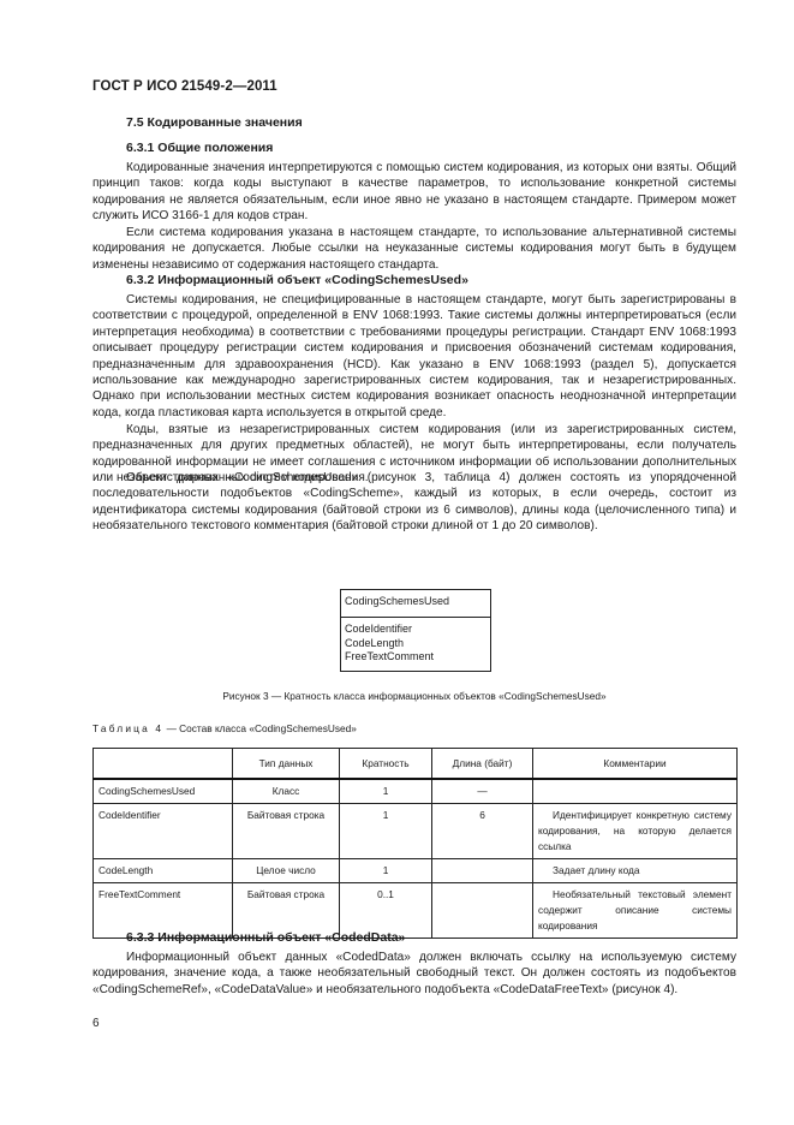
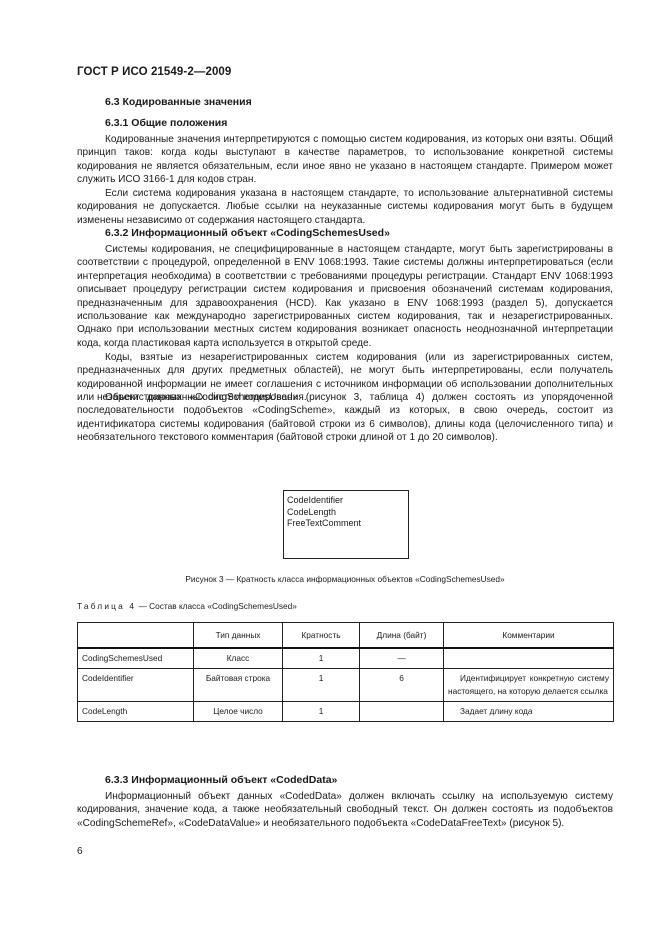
- ГОСТ Р ИСО 21549-2—2011
+ ГОСТ Р ИСО 21549-2—2009
- 7.5 Кодированные значения
+ 6.3 Кодированные значения
  6.3.1 Общие положения
  Кодированные значения интерпретируются с помощью систем кодирования, из которых они взяты. Общий принцип таков: когда коды выступают в качестве параметров, то использование конкретной системы кодирования не является обязательным, если иное явно не указано в настоящем стандарте. Примером может служить ИСО 3166-1 для кодов стран.
  Если система кодирования указана в настоящем стандарте, то использование альтернативной системы кодирования не допускается. Любые ссылки на неуказанные системы кодирования могут быть в будущем изменены независимо от содержания настоящего стандарта.
  6.3.2 Информационный объект «CodingSchemesUsed»
  Системы кодирования, не специфицированные в настоящем стандарте, могут быть зарегистрированы в соответствии с процедурой, определенной в ENV 1068:1993. Такие системы должны интерпретироваться (если интерпретация необходима) в соответствии с требованиями процедуры регистрации. Стандарт ENV 1068:1993 описывает процедуру регистрации систем кодирования и присвоения обозначений системам кодирования, предназначенным для здравоохранения (HCD). Как указано в ENV 1068:1993 (раздел 5), допускается использование как международно зарегистрированных систем кодирования, так и незарегистрированных. Однако при использовании местных систем кодирования возникает опасность неоднозначной интерпретации кода, когда пластиковая карта используется в открытой среде.
  Коды, взятые из незарегистрированных систем кодирования (или из зарегистрированных систем, предназначенных для других предметных областей), не могут быть интерпретированы, если получатель кодированной информации не имеет соглашения с источником информации об использовании дополнительных или незарегистрированных систем кодирования.
- Объект данных «CodingSchemesUsed» (рисунок 3, таблица 4) должен состоять из упорядоченной последовательности подобъектов «CodingScheme», каждый из которых, в если очередь, состоит из идентификатора системы кодирования (байтовой строки из 6 символов), длины кода (целочисленного типа) и необязательного текстового комментария (байтовой строки длиной от 1 до 20 символов).
+ Объект данных «CodingSchemesUsed» (рисунок 3, таблица 4) должен состоять из упорядоченной последовательности подобъектов «CodingScheme», каждый из которых, в свою очередь, состоит из идентификатора системы кодирования (байтовой строки из 6 символов), длины кода (целочисленного типа) и необязательного текстового комментария (байтовой строки длиной от 1 до 20 символов).
- CodingSchemesUsed
  CodeIdentifier
  CodeLength
  FreeTextComment
  Рисунок 3 — Кратность класса информационных объектов «CodingSchemesUsed»
  Таблица 4 — Состав класса «CodingSchemesUsed»
  	Тип данных	Кратность	Длина (байт)	Комментарии
  CodingSchemesUsed	Класс	1	—
- CodeIdentifier	Байтовая строка	1	6	Идентифицирует конкретную систему кодирования, на которую делается ссылка
+ CodeIdentifier	Байтовая строка	1	6	Идентифицирует конкретную систему настоящего, на которую делается ссылка
  CodeLength	Целое число	1		Задает длину кода
- FreeTextComment	Байтовая строка	0..1		Необязательный текстовый элемент содержит описание системы кодирования
  6.3.3 Информационный объект «CodedData»
- Информационный объект данных «CodedData» должен включать ссылку на используемую систему кодирования, значение кода, а также необязательный свободный текст. Он должен состоять из подобъектов «CodingSchemeRef», «CodeDataValue» и необязательного подобъекта «CodeDataFreeText» (рисунок 4).
+ Информационный объект данных «CodedData» должен включать ссылку на используемую систему кодирования, значение кода, а также необязательный свободный текст. Он должен состоять из подобъектов «CodingSchemeRef», «CodeDataValue» и необязательного подобъекта «CodeDataFreeText» (рисунок 5).
  6
